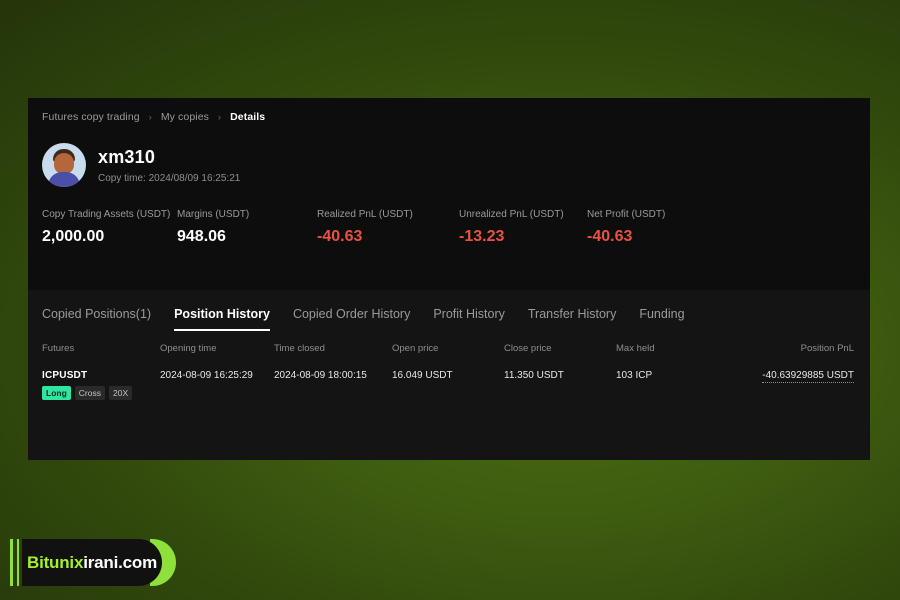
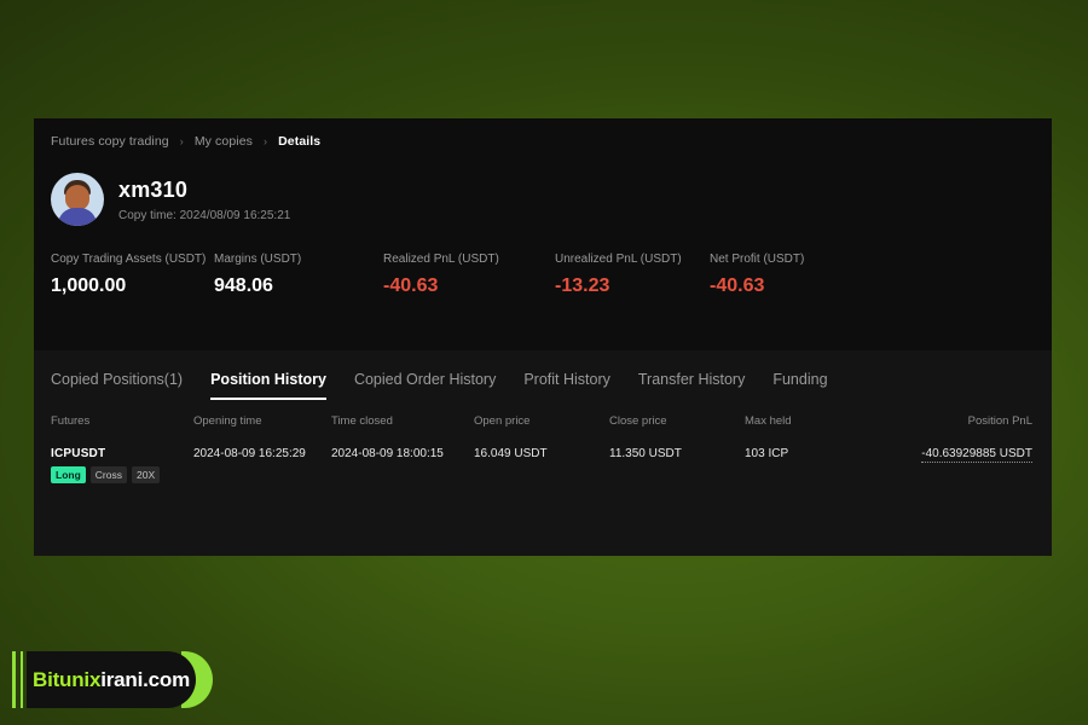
  Futures copy trading
  ›
  My copies
  ›
  Details
  xm310
  Copy time: 2024/08/09 16:25:21
  Copy Trading Assets (USDT)
- 2,000.00
+ 1,000.00
  Margins (USDT)
  948.06
  Realized PnL (USDT)
  -40.63
  Unrealized PnL (USDT)
  -13.23
  Net Profit (USDT)
  -40.63
  Copied Positions(1)
  Position History
  Copied Order History
  Profit History
  Transfer History
  Funding
  Futures	Opening time	Time closed	Open price	Close price	Max held	Position PnL
  ICPUSDT Long Cross 20X	2024-08-09 16:25:29	2024-08-09 18:00:15	16.049 USDT	11.350 USDT	103 ICP	-40.63929885 USDT
  Bitunix
  irani.com
